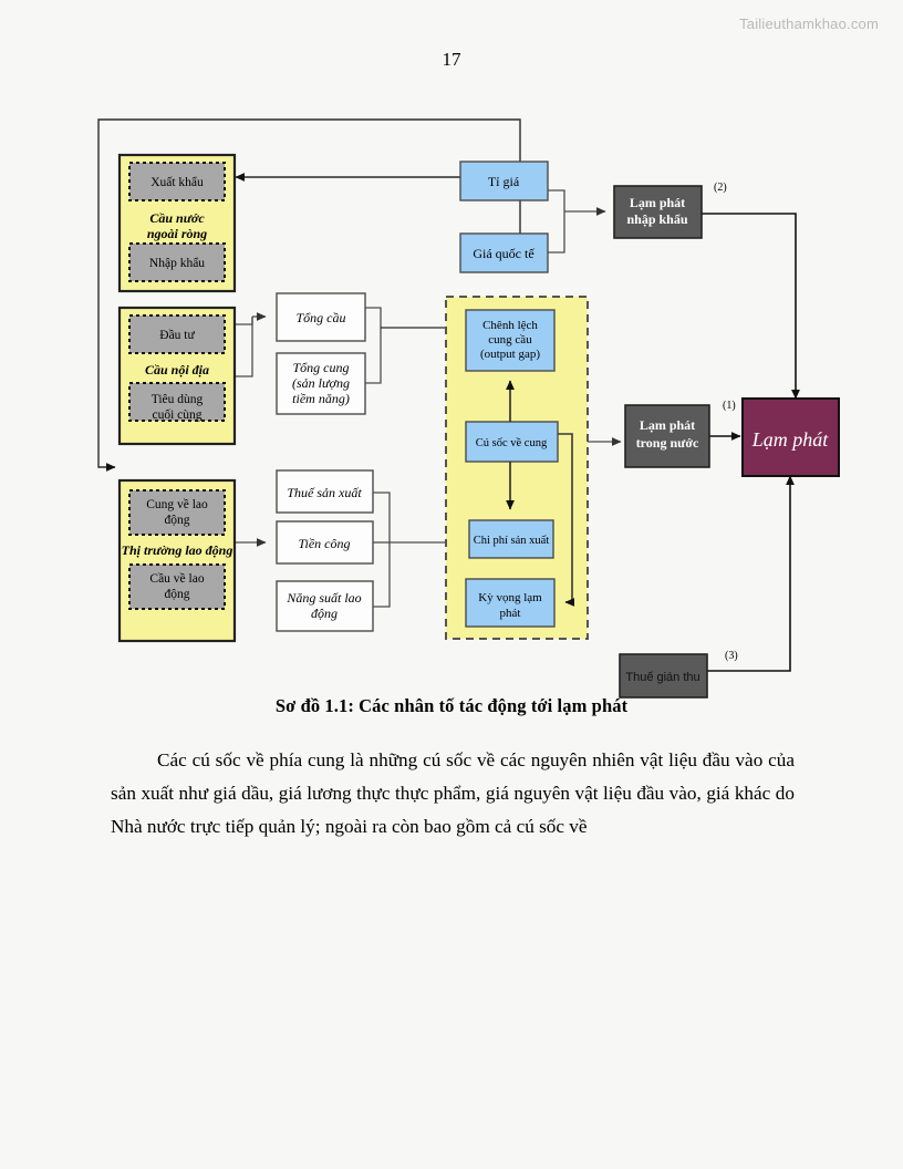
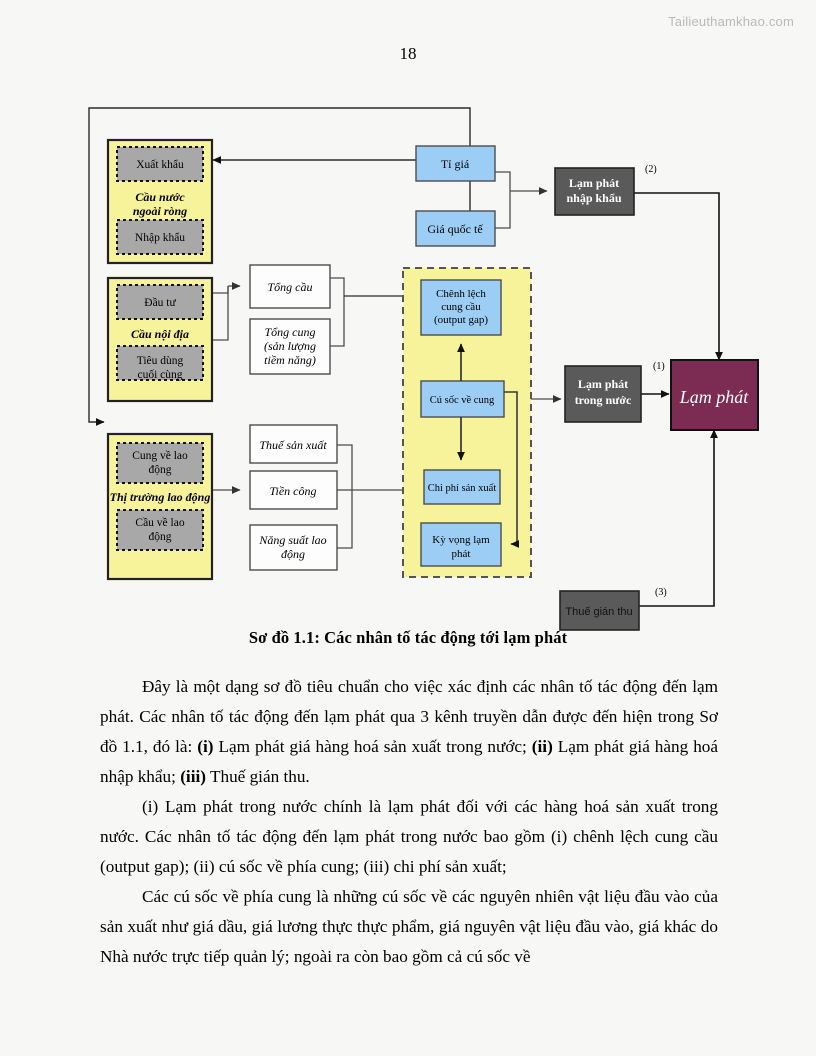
  Tailieuthamkhao.com
- 17
+ 18
  Xuất khẩu
  Cầu nước
  ngoài ròng
  Nhập khẩu
  Đầu tư
  Cầu nội địa
  Tiêu dùng
  cuối cùng
  Cung về lao
  động
  Thị trường lao động
  Cầu về lao
  động
  Tổng cầu
  Tổng cung
  (sản lượng
  tiềm năng)
  Thuế sản xuất
  Tiền công
  Năng suất lao
  động
  Tỉ giá
  Giá quốc tế
  Chênh lệch
  cung cầu
  (output gap)
  Cú sốc về cung
  Chi phí sản xuất
  Kỳ vọng lạm
  phát
  Lạm phát
  nhập khẩu
  (2)
  Lạm phát
  trong nước
  (1)
  Thuế gián thu
  (3)
  Lạm phát
  Sơ đồ 1.1: Các nhân tố tác động tới lạm phát
+ Đây là một dạng sơ đồ tiêu chuẩn cho việc xác định các nhân tố tác động đến lạm phát. Các nhân tố tác động đến lạm phát qua 3 kênh truyền dẫn được đến hiện trong Sơ đồ 1.1, đó là: (i) Lạm phát giá hàng hoá sản xuất trong nước; (ii) Lạm phát giá hàng hoá nhập khẩu; (iii) Thuế gián thu.
+ (i) Lạm phát trong nước chính là lạm phát đối với các hàng hoá sản xuất trong nước. Các nhân tố tác động đến lạm phát trong nước bao gồm (i) chênh lệch cung cầu (output gap); (ii) cú sốc về phía cung; (iii) chi phí sản xuất;
  Các cú sốc về phía cung là những cú sốc về các nguyên nhiên vật liệu đầu vào của sản xuất như giá dầu, giá lương thực thực phẩm, giá nguyên vật liệu đầu vào, giá khác do Nhà nước trực tiếp quản lý; ngoài ra còn bao gồm cả cú sốc về
